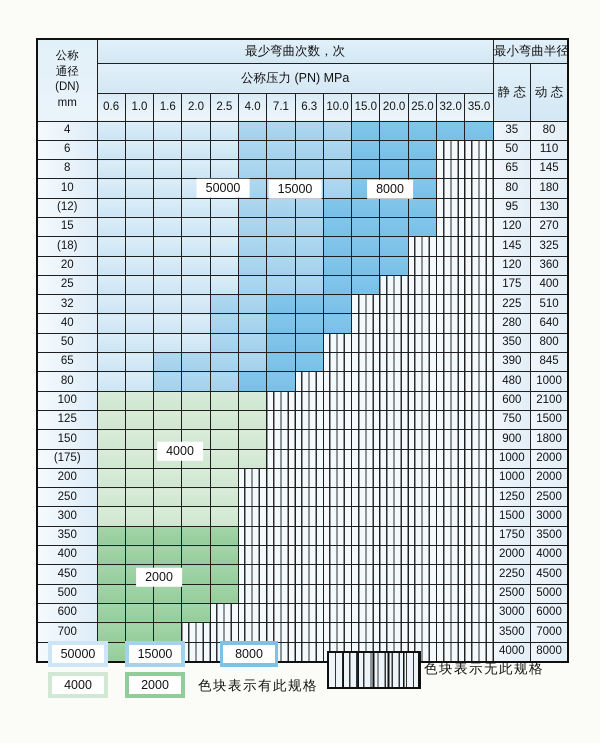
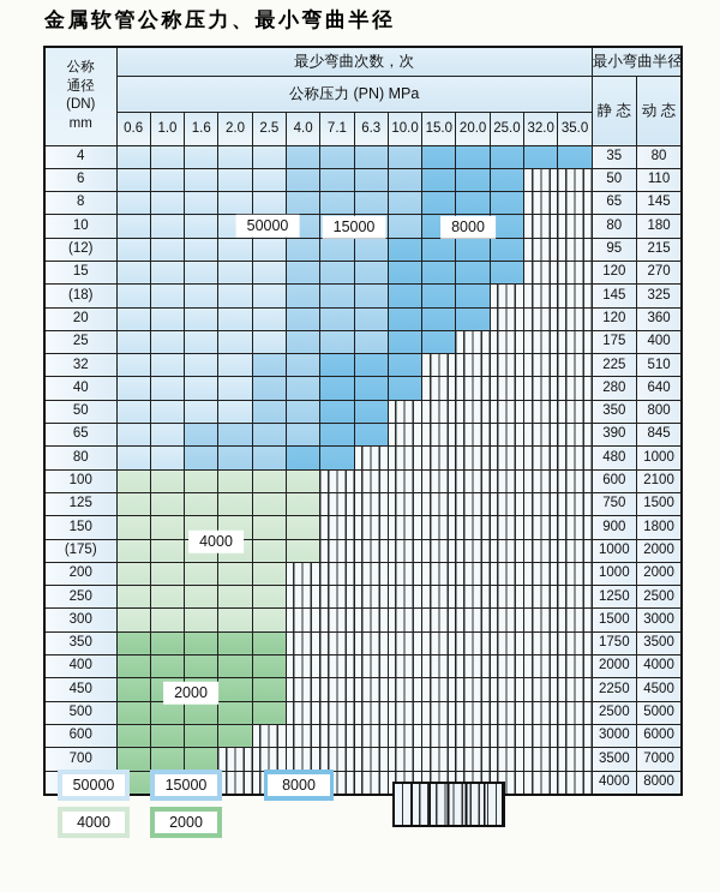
+ 金属软管公称压力、最小弯曲半径
  公称通径(DN)mm	最少弯曲次数，次	最小弯曲半径
  公称压力 (PN) MPa	静 态	动 态
  0.6	1.0	1.6	2.0	2.5	4.0	7.1	6.3	10.0	15.0	20.0	25.0	32.0	35.0
  4															35	80
  6															50	110
  8															65	145
  10															80	180
- (12)															95	130
+ (12)															95	215
  15															120	270
  (18)															145	325
  20															120	360
  25															175	400
  32															225	510
  40															280	640
  50															350	800
  65															390	845
  80															480	1000
  100															600	2100
  125															750	1500
  150															900	1800
  (175)															1000	2000
  200															1000	2000
  250															1250	2500
  300															1500	3000
  350															1750	3500
  400															2000	4000
  450															2250	4500
  500															2500	5000
  600															3000	6000
  700															3500	7000
  															4000	8000
  50000
  15000
  8000
  4000
  2000
  50000
  15000
  8000
  4000
  2000
- 色块表示有此规格
- 色块表示无此规格
